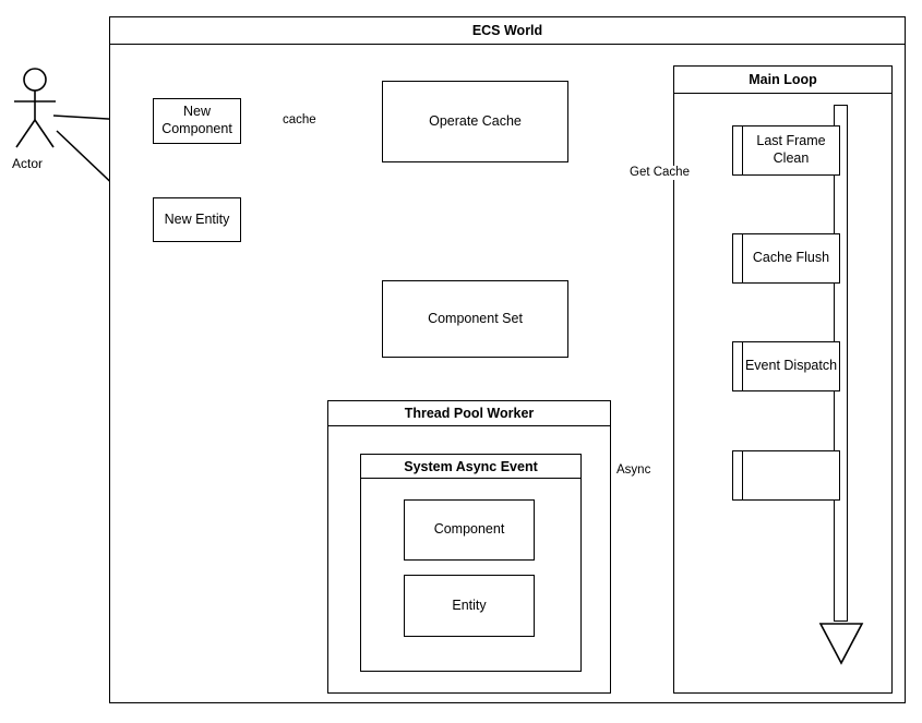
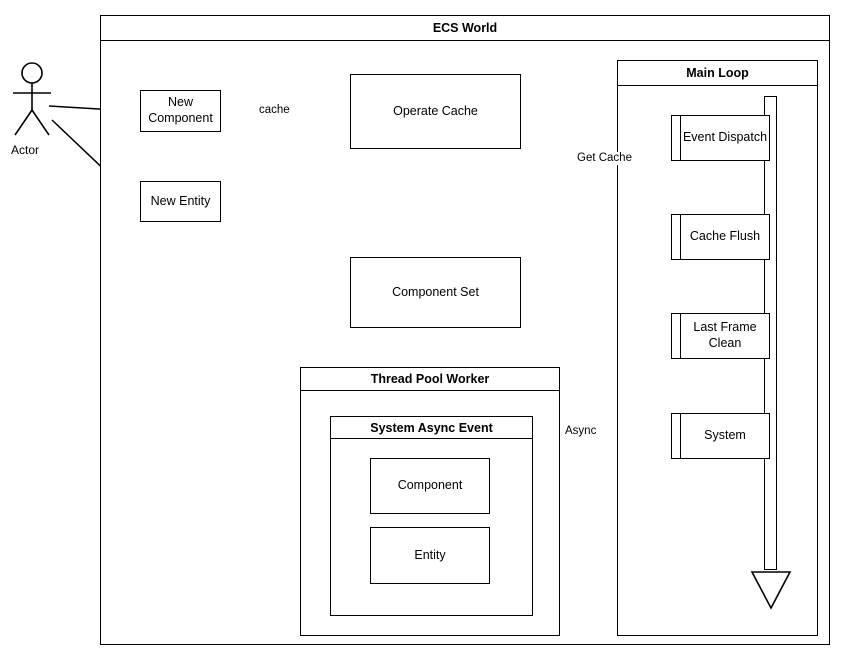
  ECS World
  Main Loop
  Thread Pool Worker
  System Async Event
- Last Frame Clean
+ Event Dispatch
  Cache Flush
- Event Dispatch
+ Last Frame Clean
+ System
  Actor
  New Component
  New Entity
  Operate Cache
  Component Set
  Component
  Entity
  cache
  Get Cache
  Async
